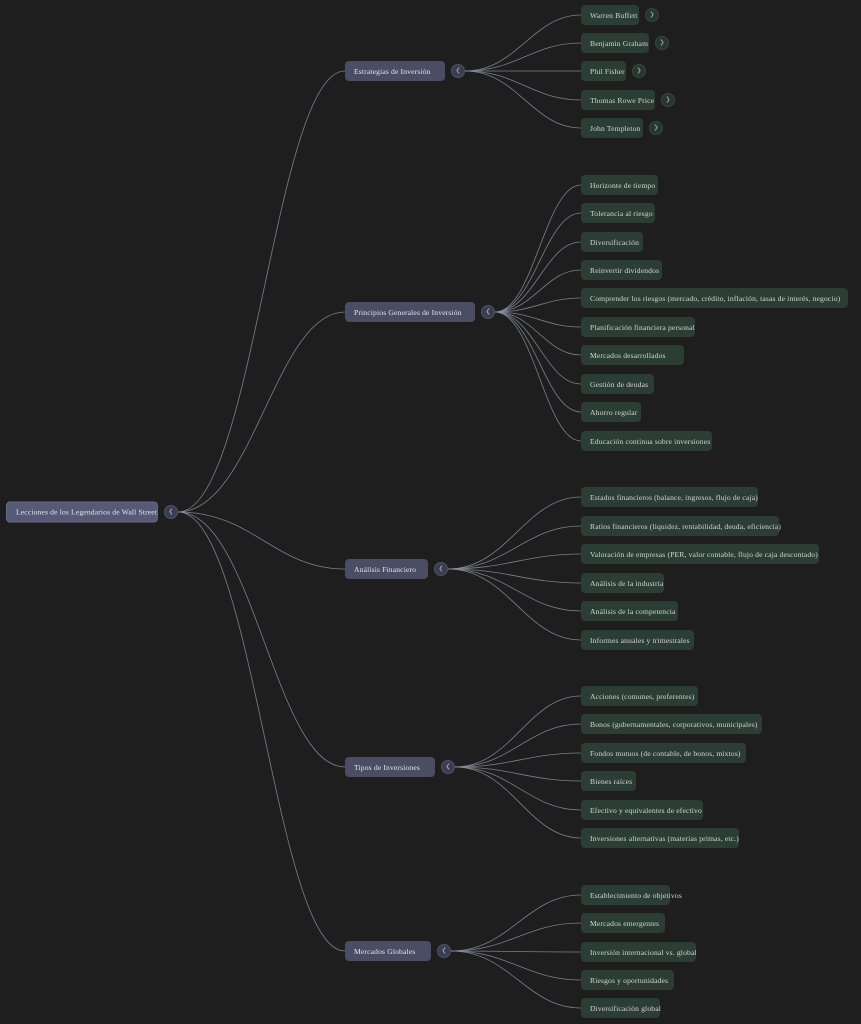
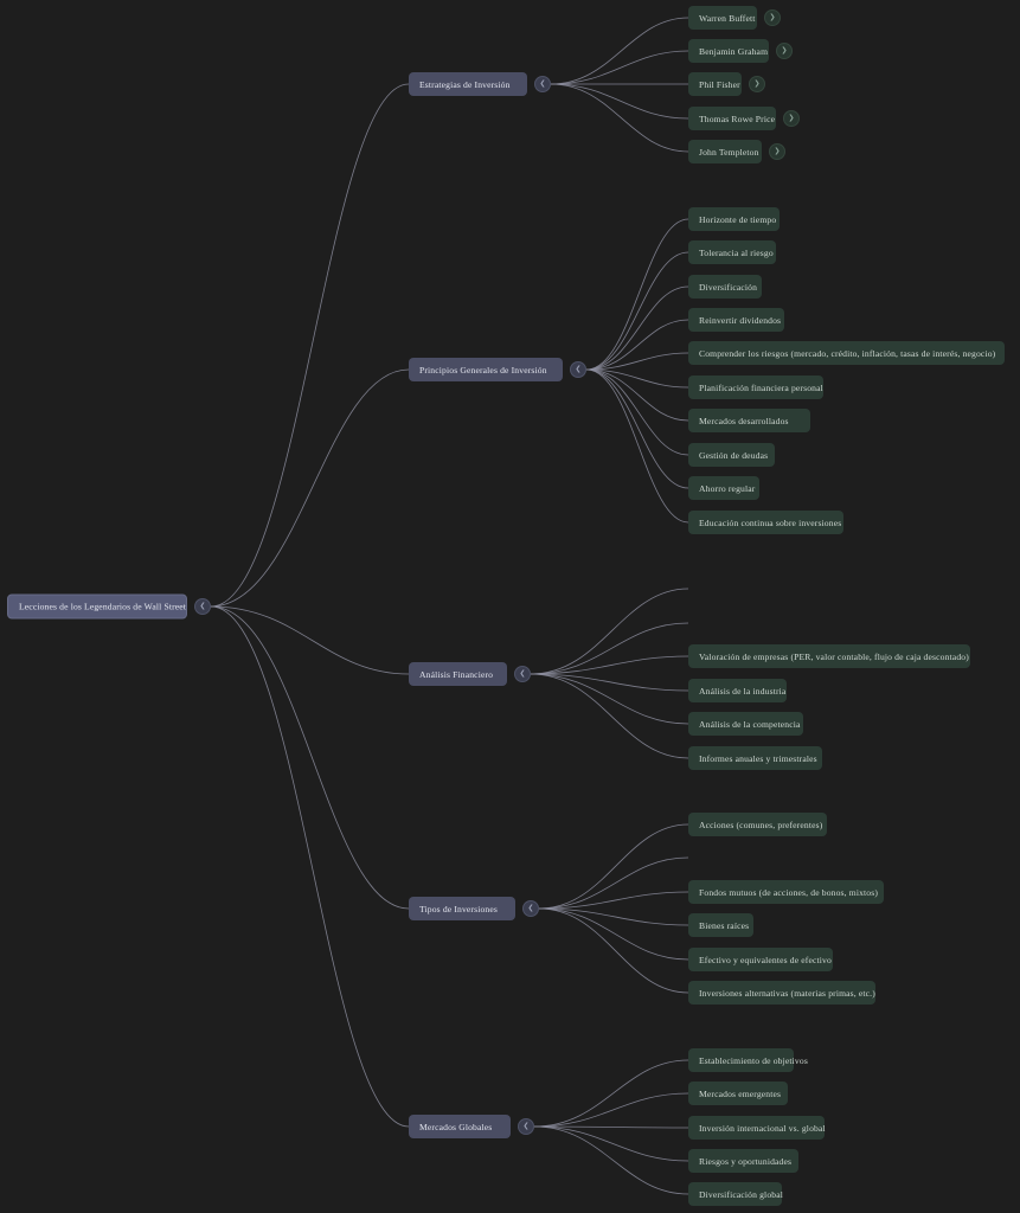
  Lecciones de los Legendarios de Wall Street
  Estrategias de Inversión
  Warren Buffett
  Benjamin Graham
  Phil Fisher
  Thomas Rowe Price
  John Templeton
  Principios Generales de Inversión
  Horizonte de tiempo
  Tolerancia al riesgo
  Diversificación
  Reinvertir dividendos
  Comprender los riesgos (mercado, crédito, inflación, tasas de interés, negocio)
  Planificación financiera personal
  Mercados desarrollados
  Gestión de deudas
  Ahorro regular
  Educación continua sobre inversiones
  Análisis Financiero
- Estados financieros (balance, ingresos, flujo de caja)
- Ratios financieros (liquidez, rentabilidad, deuda, eficiencia)
  Valoración de empresas (PER, valor contable, flujo de caja descontado)
  Análisis de la industria
  Análisis de la competencia
  Informes anuales y trimestrales
  Tipos de Inversiones
  Acciones (comunes, preferentes)
- Bonos (gubernamentales, corporativos, municipales)
- Fondos mutuos (de contable, de bonos, mixtos)
+ Fondos mutuos (de acciones, de bonos, mixtos)
  Bienes raíces
  Efectivo y equivalentes de efectivo
  Inversiones alternativas (materias primas, etc.)
  Mercados Globales
  Establecimiento de objetivos
  Mercados emergentes
  Inversión internacional vs. global
  Riesgos y oportunidades
  Diversificación global
